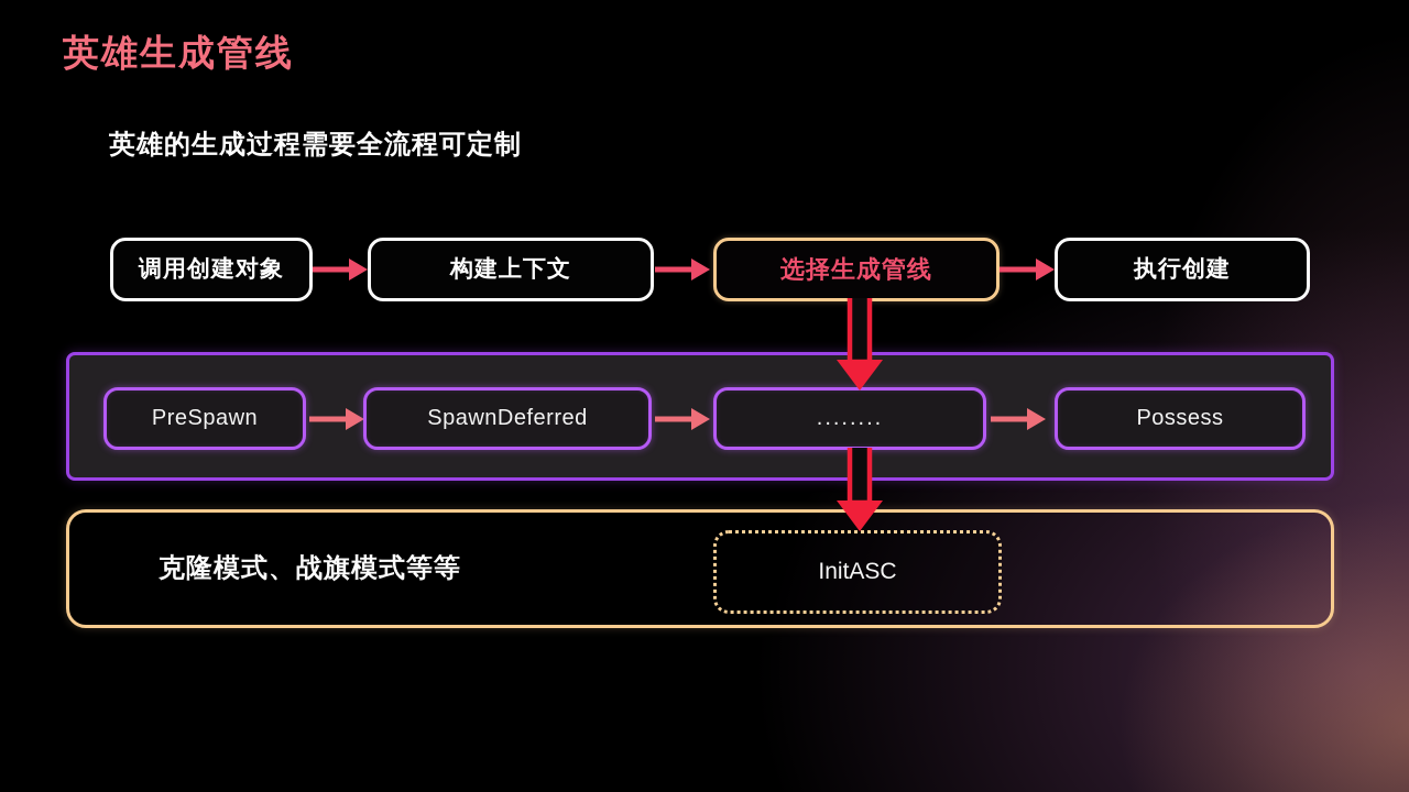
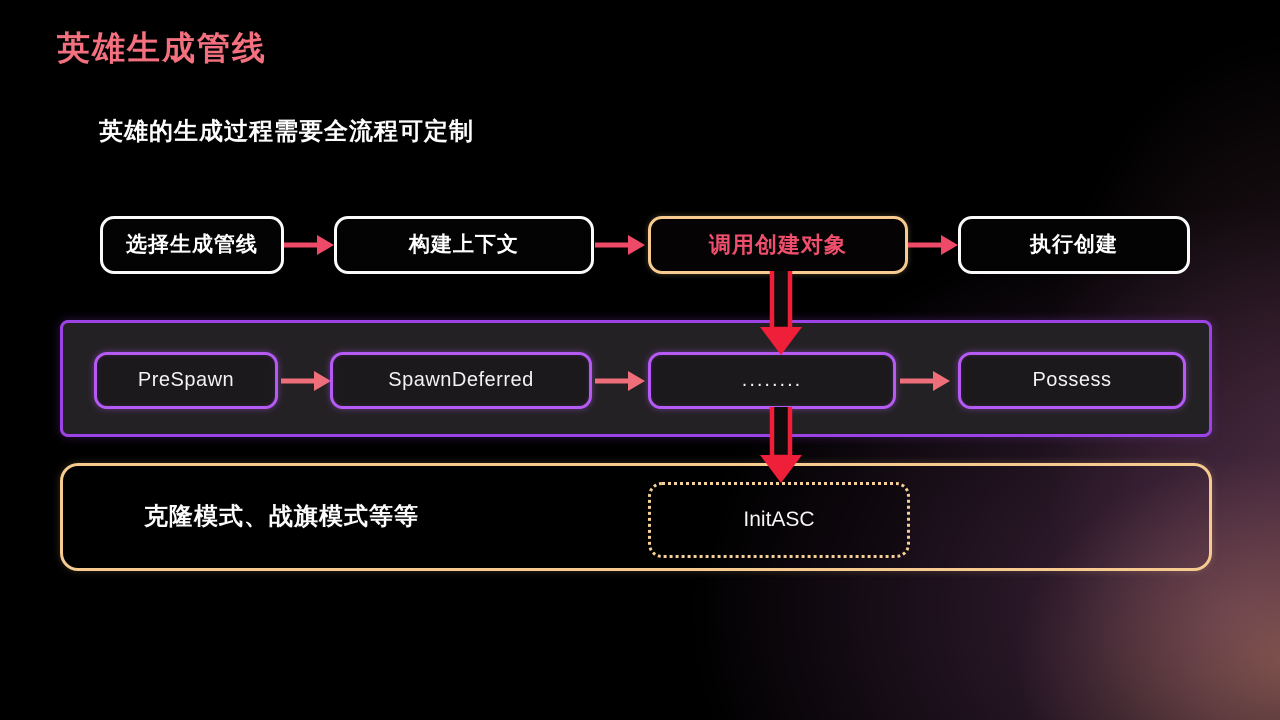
  英雄生成管线
  英雄的生成过程需要全流程可定制
- 调用创建对象
+ 选择生成管线
  构建上下文
- 选择生成管线
+ 调用创建对象
  执行创建
  PreSpawn
  SpawnDeferred
  ........
  Possess
  克隆模式、战旗模式等等
  InitASC
